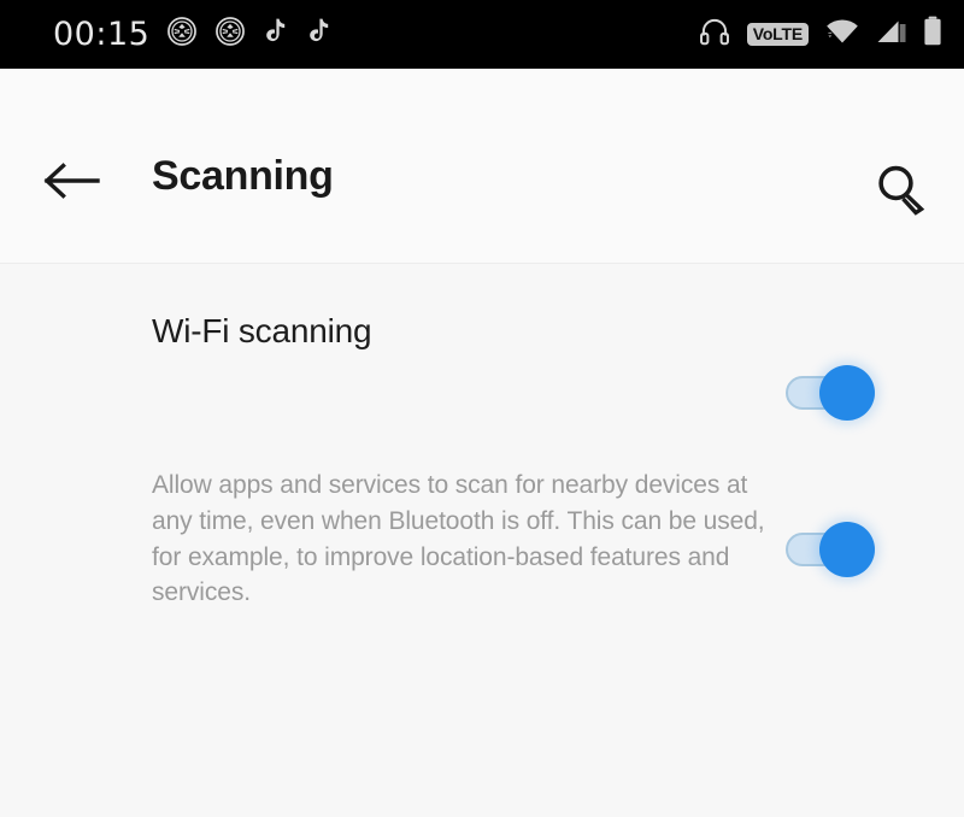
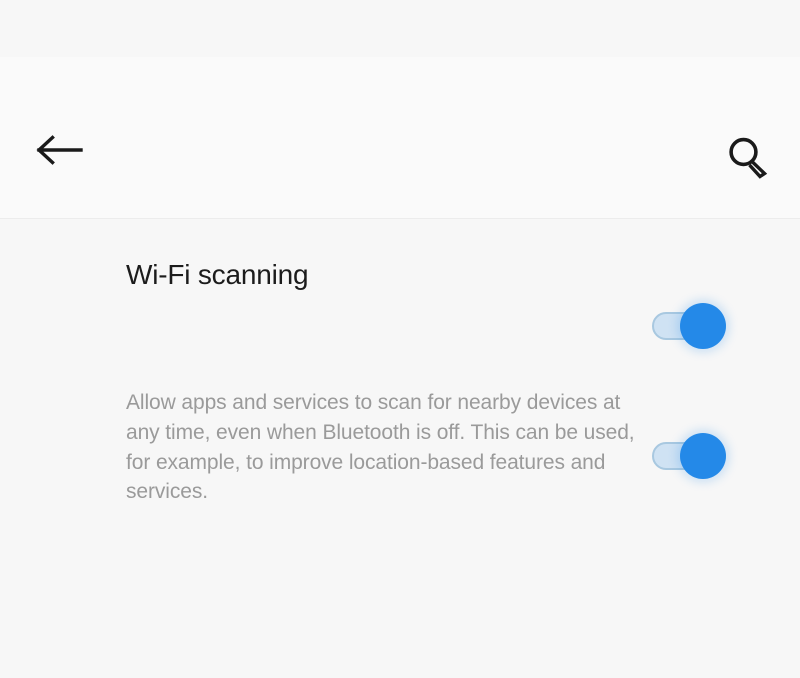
- 00:15
- VoLTE
- Scanning
  Wi-Fi scanning
  Allow apps and services to scan for nearby devices at any time, even when Bluetooth is off. This can be used, for example, to improve location-based features and services.
